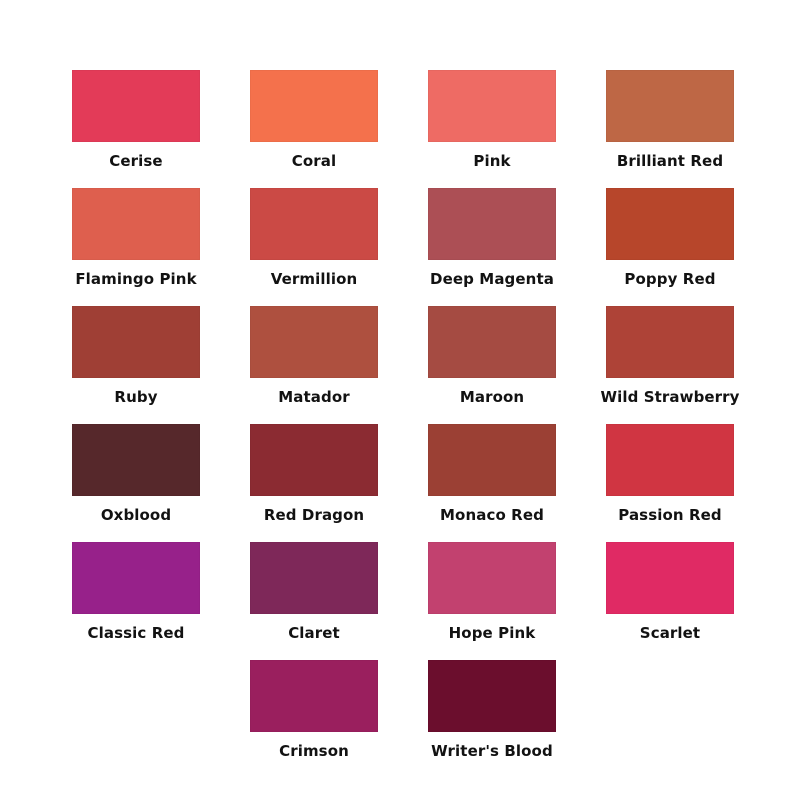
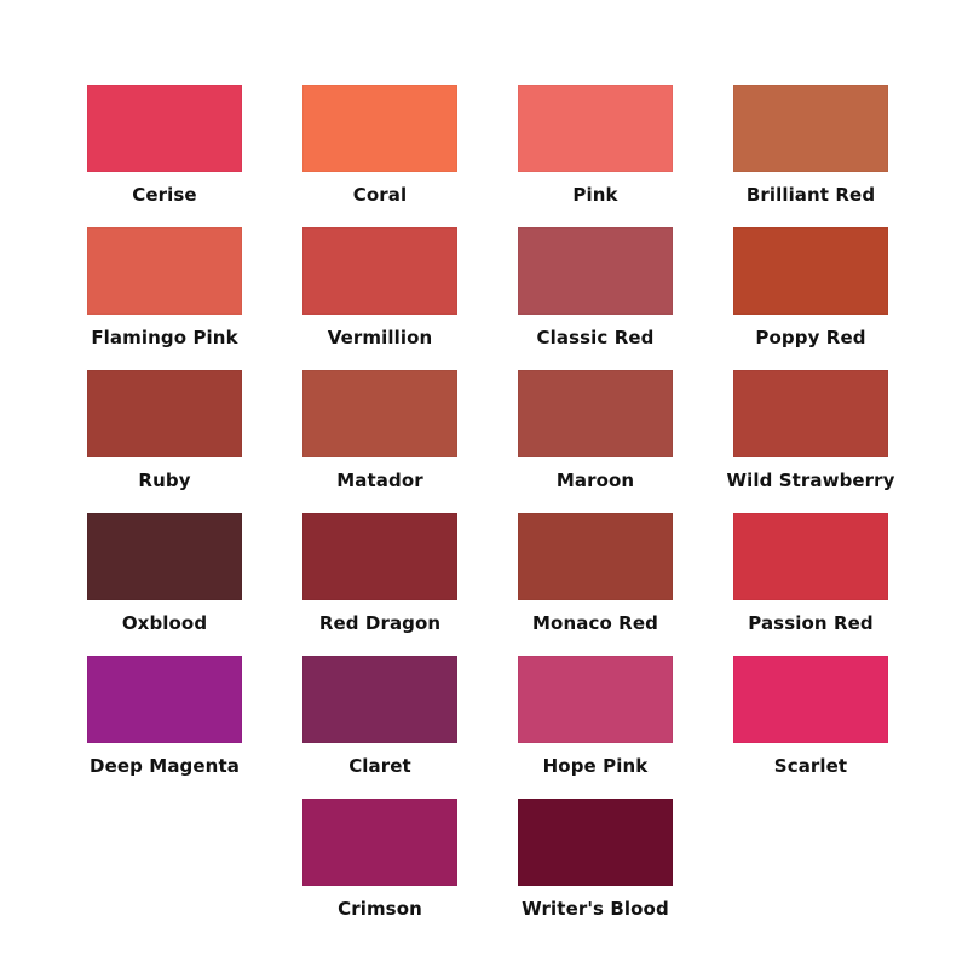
  Cerise
  Coral
  Pink
  Brilliant Red
  Flamingo Pink
  Vermillion
- Deep Magenta
+ Classic Red
  Poppy Red
  Ruby
  Matador
  Maroon
  Wild Strawberry
  Oxblood
  Red Dragon
  Monaco Red
  Passion Red
- Classic Red
+ Deep Magenta
  Claret
  Hope Pink
  Scarlet
  Crimson
  Writer's Blood
